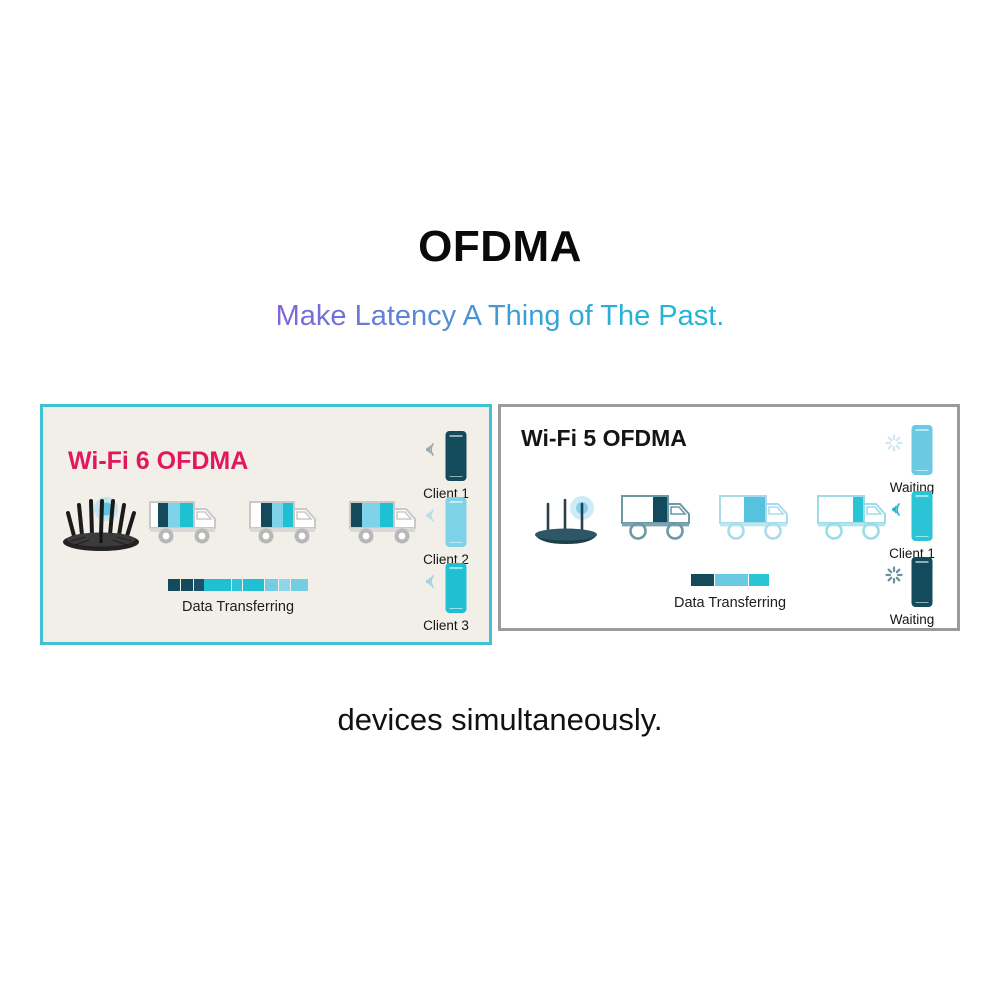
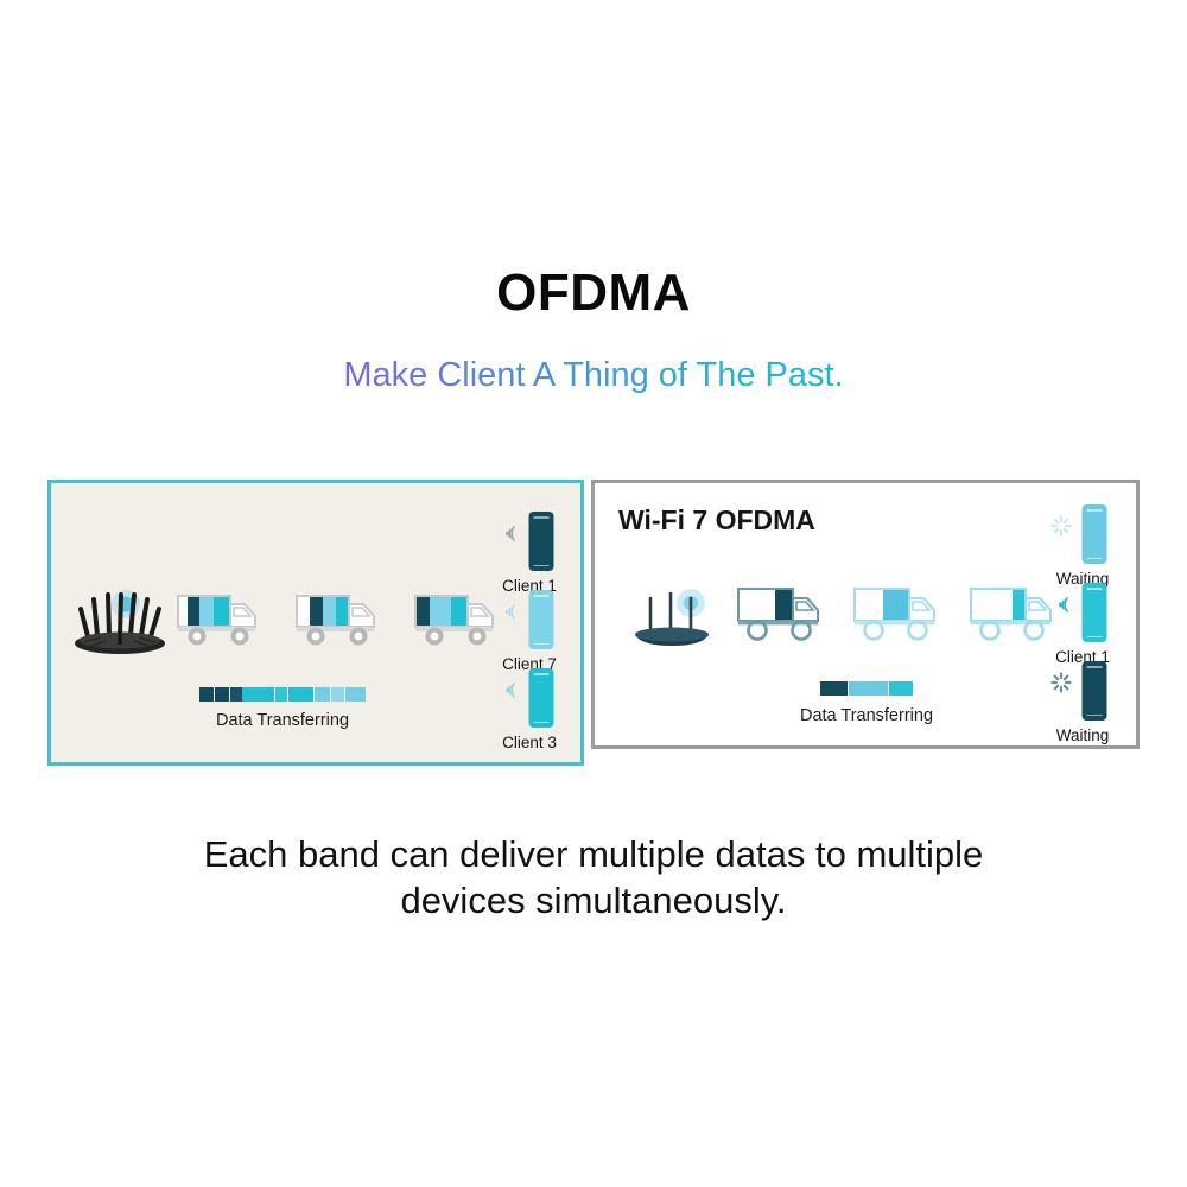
  OFDMA
- Make Latency A Thing of The Past.
+ Make Client A Thing of The Past.
- Wi-Fi 6 OFDMA
  Data Transferring
  Client 1
- Client 2
+ Client 7
  Client 3
- Wi-Fi 5 OFDMA
+ Wi-Fi 7 OFDMA
  Data Transferring
  Waiting
  Client 1
  Waiting
+ Each band can deliver multiple datas to multiple
  devices simultaneously.
